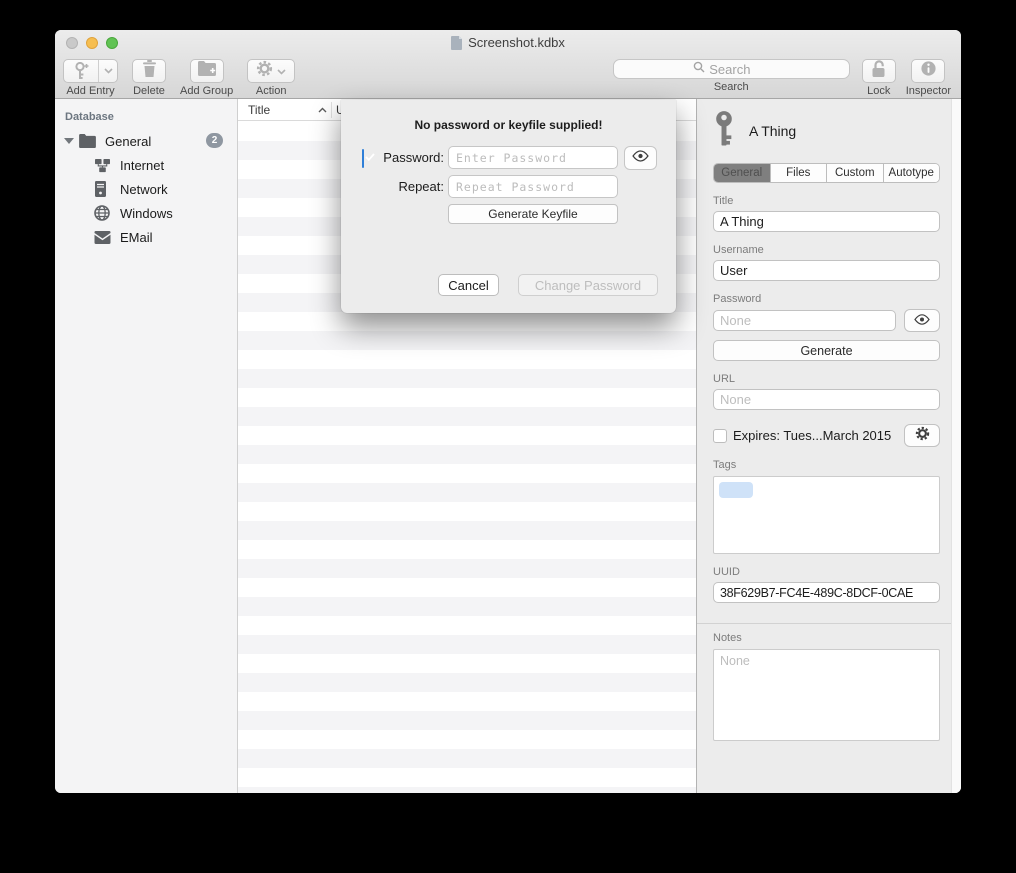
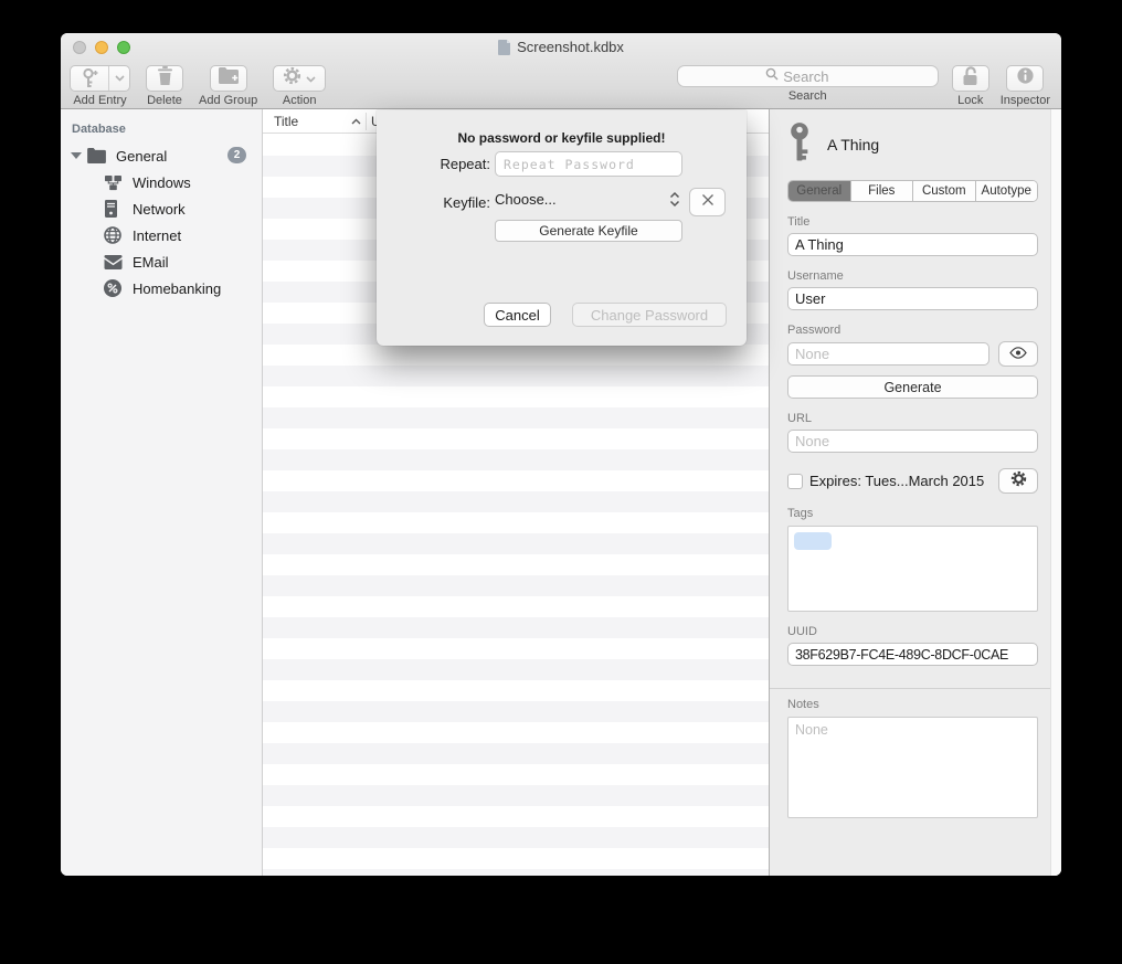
  Screenshot.kdbx
  Add Entry
  Delete
  Add Group
  Action
  Search
  Search
  Lock
  Inspector
  Database
  General
  2
- Internet
+ Windows
  Network
- Windows
+ Internet
  EMail
+ Homebanking
  Title
  A Thing
  General
  Files
  Custom
  Autotype
  Title
  A Thing
  Username
  User
  Password
  None
  Generate
  URL
  None
  Expires: Tues...March 2015
  Tags
  UUID
  38F629B7-FC4E-489C-8DCF-0CAE
  Notes
  None
  No password or keyfile supplied!
- Password:
- Enter Password
  Repeat:
  Repeat Password
+ Keyfile:
+ Choose...
  Generate Keyfile
  Cancel
  Change Password
